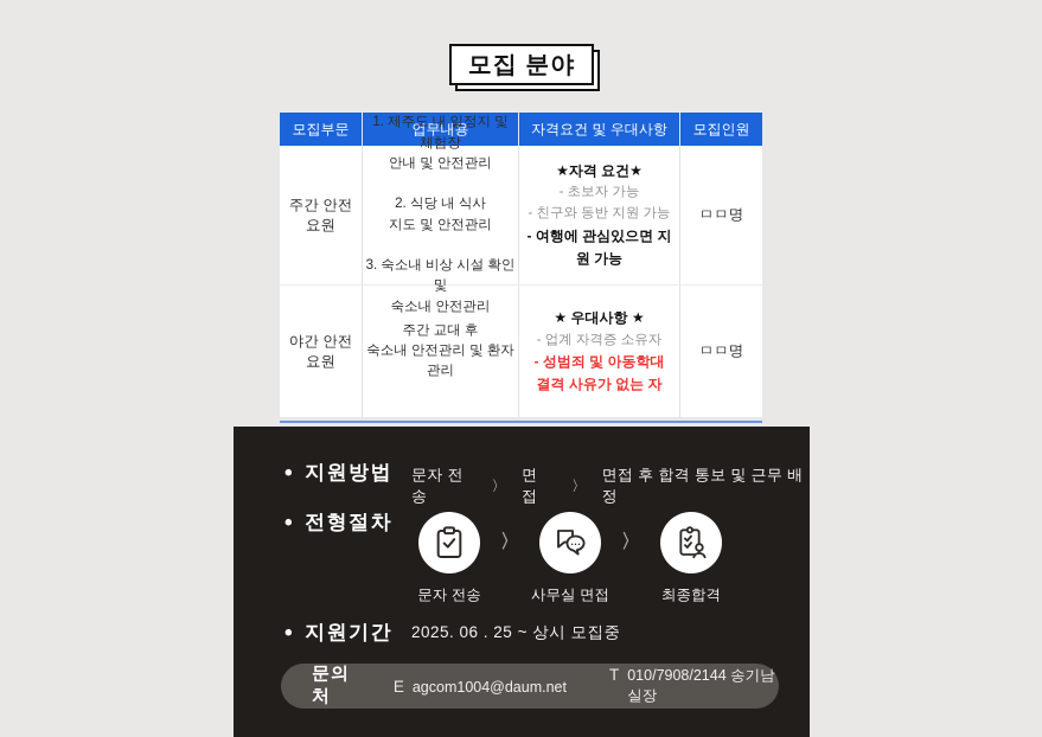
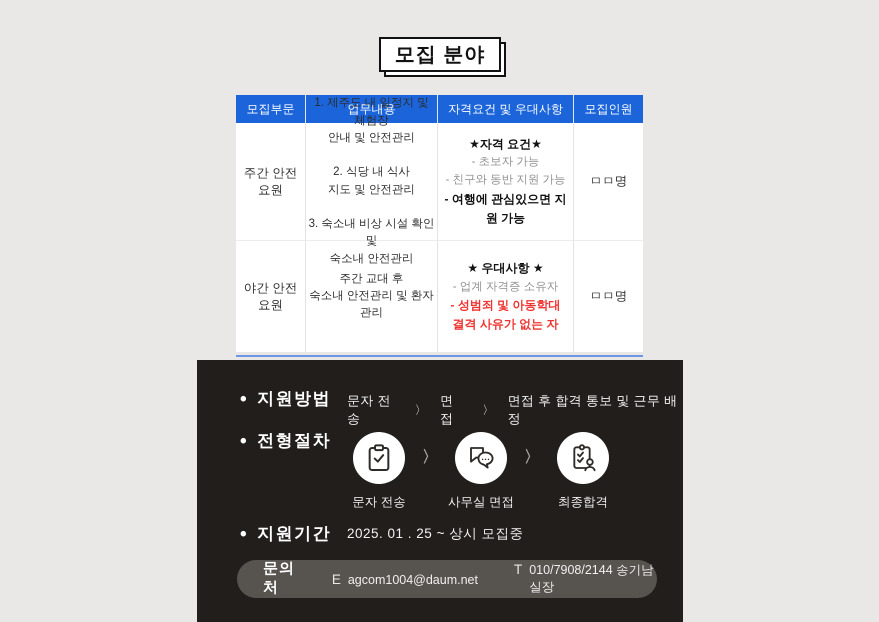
  모집 분야
  모집부문
  업무내용
  자격요건 및 우대사항
  모집인원
  주간 안전요원
  1. 제주도 내 일정지 및 체험장
  안내 및 안전관리
  2. 식당 내 식사
  지도 및 안전관리
  3. 숙소내 비상 시설 확인
  ★자격 요건★
  - 초보자 가능
  - 친구와 동반 지원 가능
  - 여행에 관심있으면 지원 가능
  ㅁㅁ명
  야간 안전요원
  주간 교대 후
  숙소내 안전관리 및 환자관리
  ★ 우대사항 ★
  - 업계 자격증 소유자
  - 성범죄 및 아동학대
  결격 사유가 없는 자
  ㅁㅁ명
  •
  지원방법
  문자 전송
  〉
  면 접
  〉
  면접 후 합격 통보 및 근무 배정
  •
  전형절차
  문자 전송
  〉
  사무실 면접
  〉
  최종합격
  •
  지원기간
- 2025. 06 . 25 ~ 상시 모집중
+ 2025. 01 . 25 ~ 상시 모집중
  문의처
  E
  agcom1004@daum.net
  T
  010/7908/2144 송기남 실장
